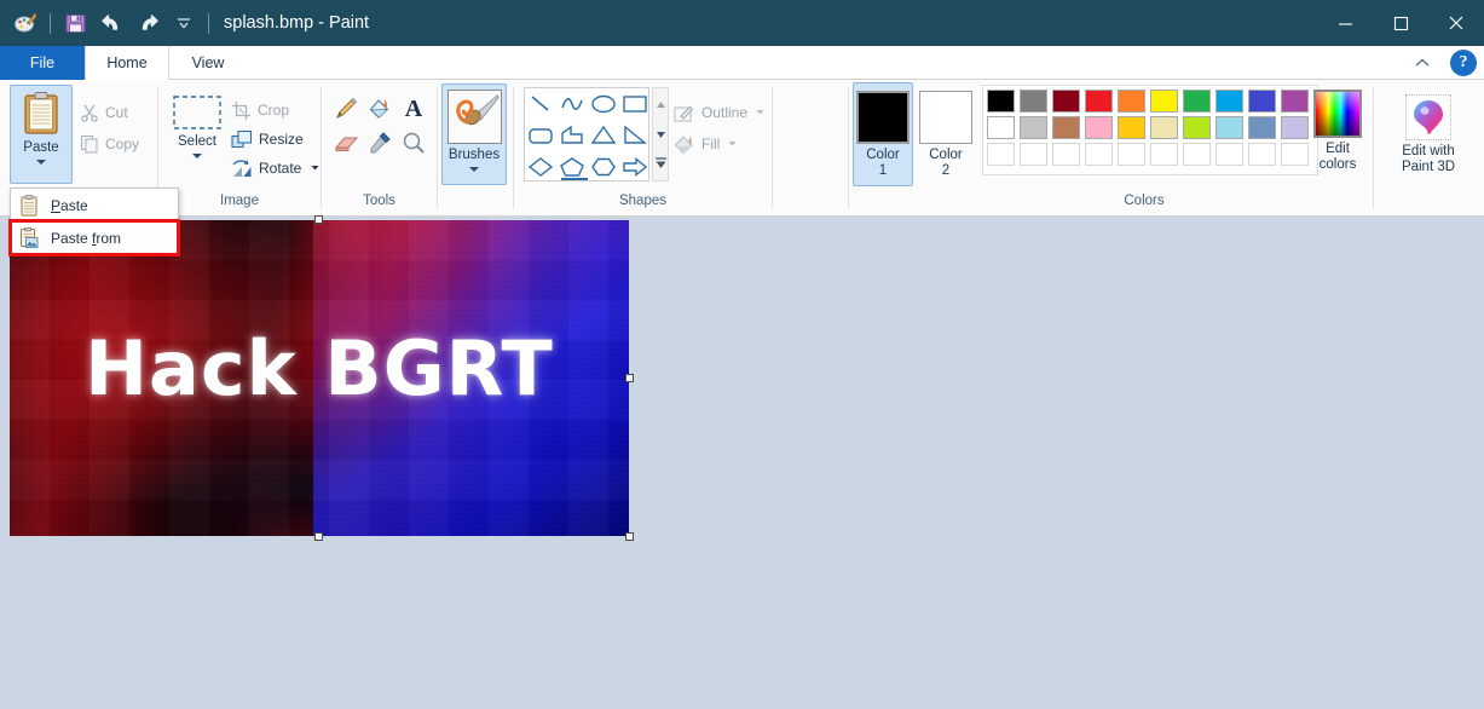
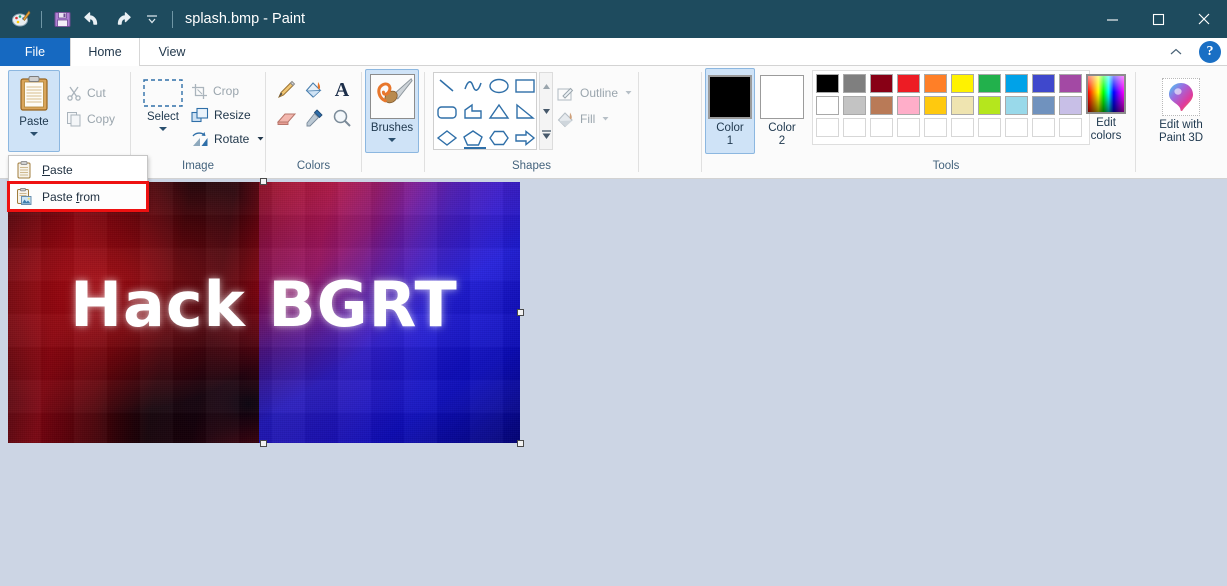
  splash.bmp - Paint
  File
  Home
  View
  ?
  Paste
  Cut
  Copy
  Select
  Crop
  Resize
  Rotate
  Image
  A
- Tools
+ Colors
  Brushes
  Outline
  Fill
  Shapes
  Color
  1
  Color
  2
  Edit
  colors
- Colors
+ Tools
  Edit with
  Paint 3D
  Hack BGRT
  Paste
  Paste from
